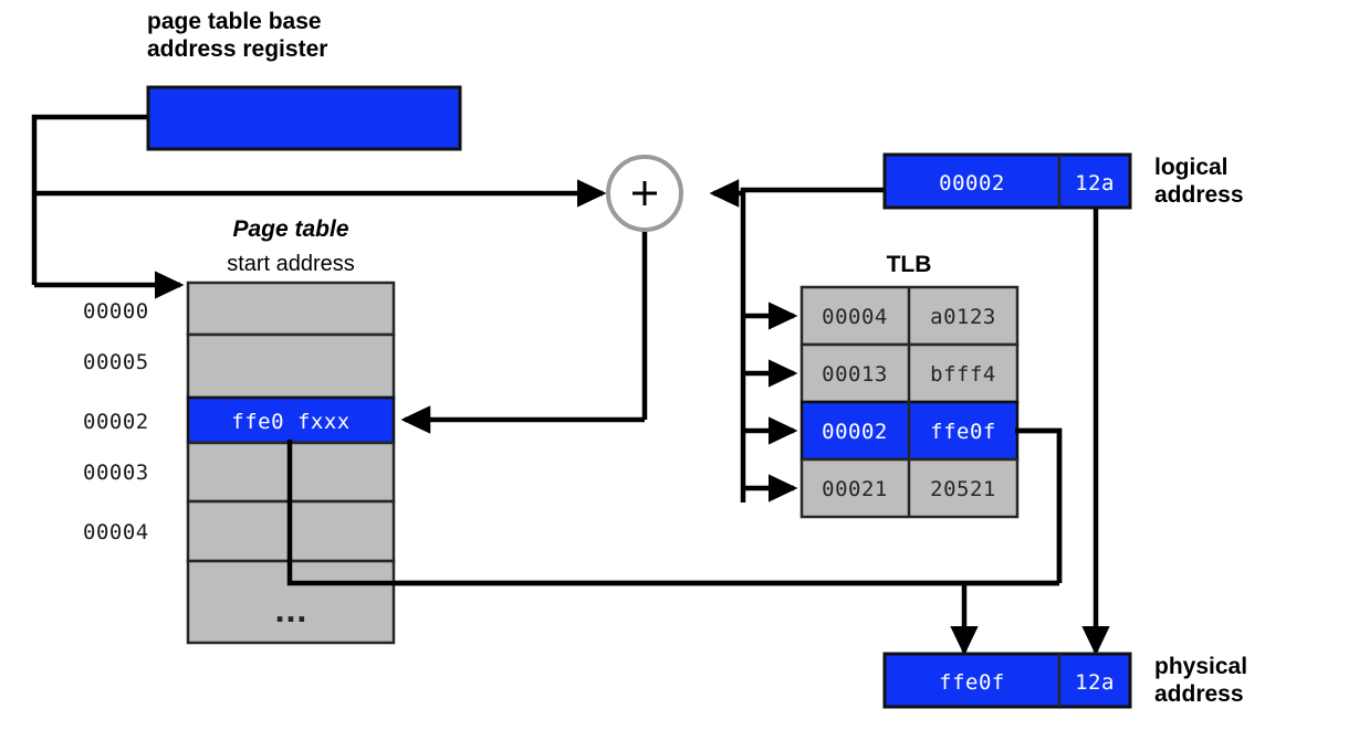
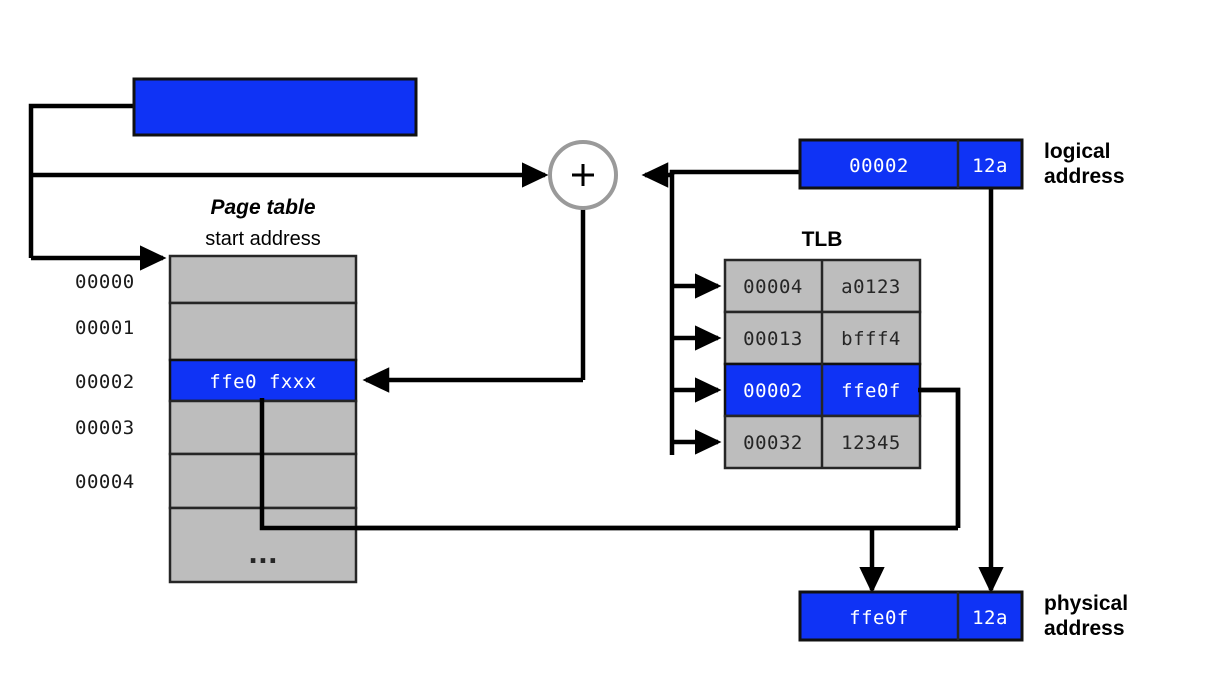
- page table base
- address register
  Page table
  start address
  00000
- 00005
+ 00001
  00002
  00003
  00004
  ffe0 fxxx
  ...
  TLB
  00004
  a0123
  00013
  bfff4
  00002
  ffe0f
- 00021
+ 00032
- 20521
+ 12345
  00002
  12a
  logical
  address
  ffe0f
  12a
  physical
  address
